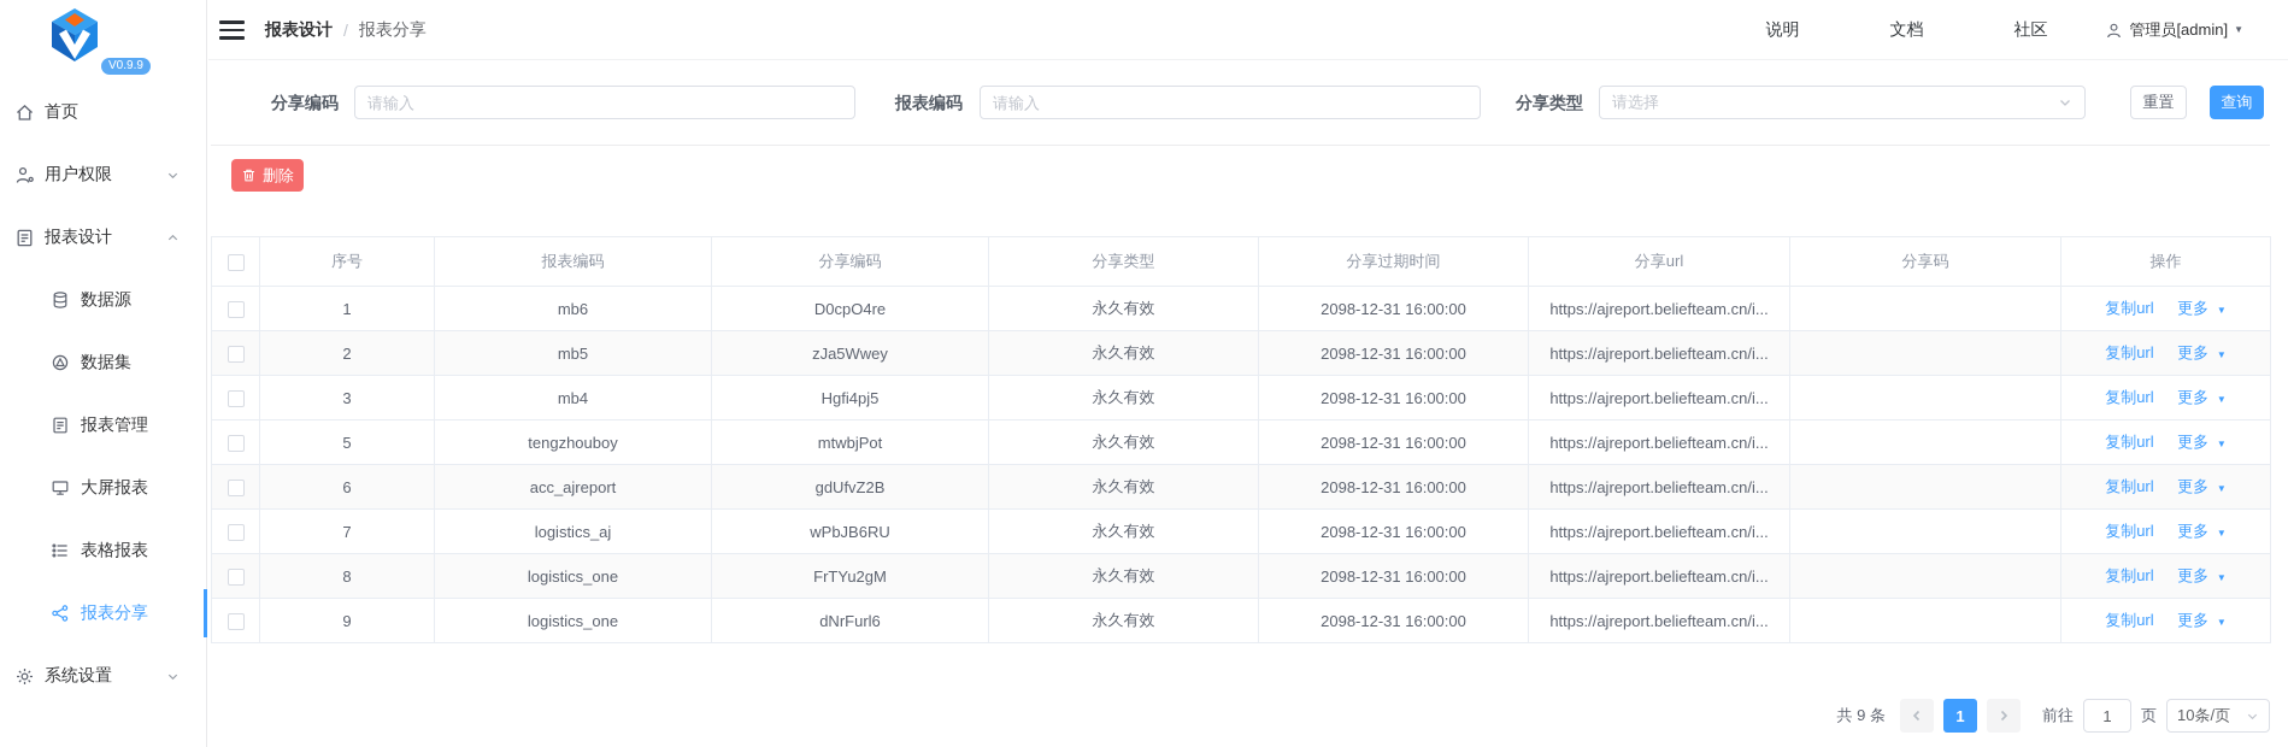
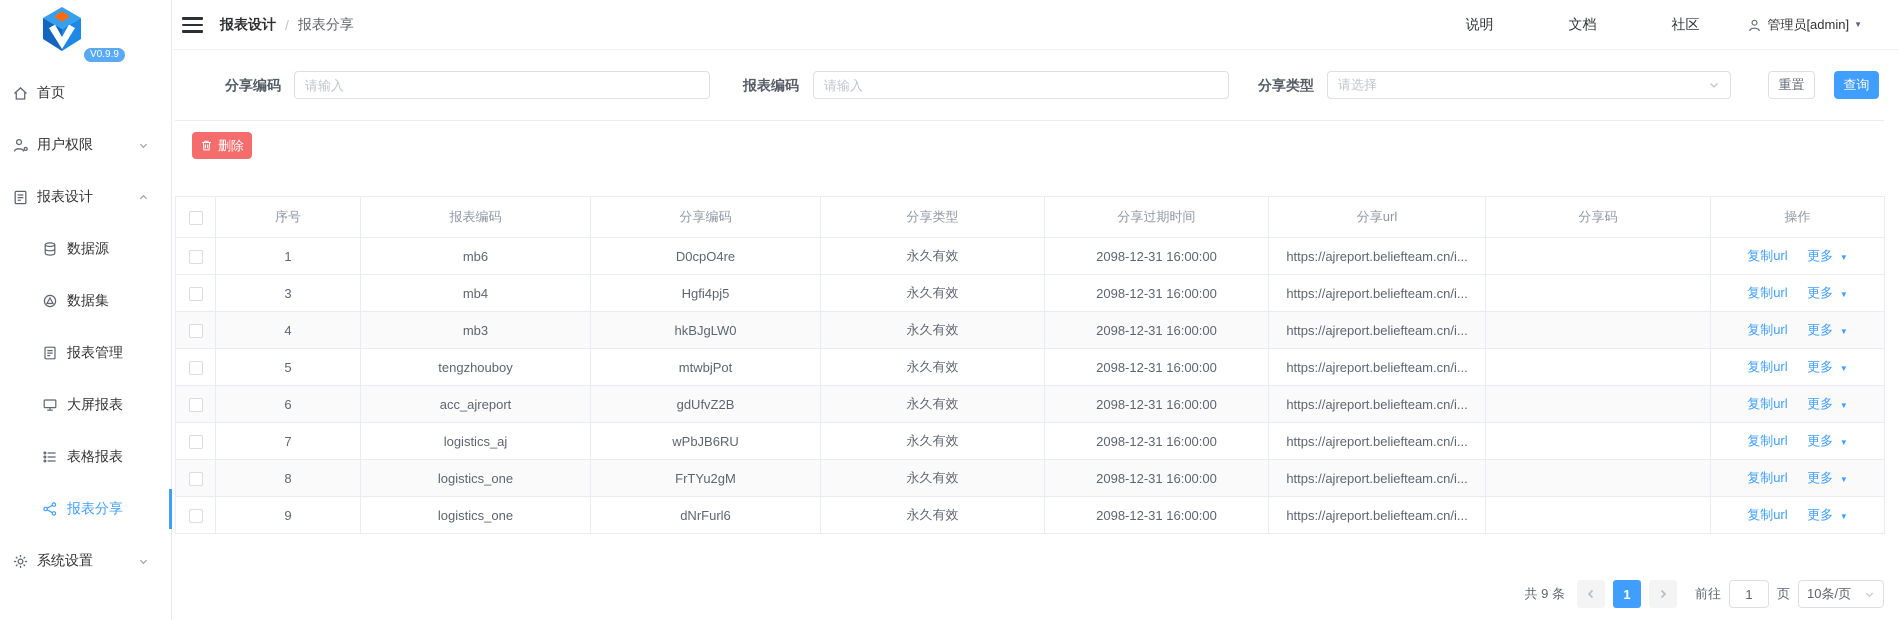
  V0.9.9
  首页
  用户权限
  报表设计
  数据源
  数据集
  报表管理
  大屏报表
  表格报表
  报表分享
  系统设置
  报表设计
  /
  报表分享
  说明
  文档
  社区
  管理员[admin]
  ▼
  分享编码
  请输入
  报表编码
  请输入
  分享类型
  请选择
  重置
  查询
  删除
  	序号	报表编码	分享编码	分享类型	分享过期时间	分享url	分享码	操作
  	1	mb6	D0cpO4re	永久有效	2098-12-31 16:00:00	https://ajreport.beliefteam.cn/i...		复制url 更多 ▼
- 	2	mb5	zJa5Wwey	永久有效	2098-12-31 16:00:00	https://ajreport.beliefteam.cn/i...		复制url 更多 ▼
  	3	mb4	Hgfi4pj5	永久有效	2098-12-31 16:00:00	https://ajreport.beliefteam.cn/i...		复制url 更多 ▼
+ 	4	mb3	hkBJgLW0	永久有效	2098-12-31 16:00:00	https://ajreport.beliefteam.cn/i...		复制url 更多 ▼
  	5	tengzhouboy	mtwbjPot	永久有效	2098-12-31 16:00:00	https://ajreport.beliefteam.cn/i...		复制url 更多 ▼
  	6	acc_ajreport	gdUfvZ2B	永久有效	2098-12-31 16:00:00	https://ajreport.beliefteam.cn/i...		复制url 更多 ▼
  	7	logistics_aj	wPbJB6RU	永久有效	2098-12-31 16:00:00	https://ajreport.beliefteam.cn/i...		复制url 更多 ▼
  	8	logistics_one	FrTYu2gM	永久有效	2098-12-31 16:00:00	https://ajreport.beliefteam.cn/i...		复制url 更多 ▼
  	9	logistics_one	dNrFurl6	永久有效	2098-12-31 16:00:00	https://ajreport.beliefteam.cn/i...		复制url 更多 ▼
  共 9 条
  1
  前往
  1
  页
  10条/页
